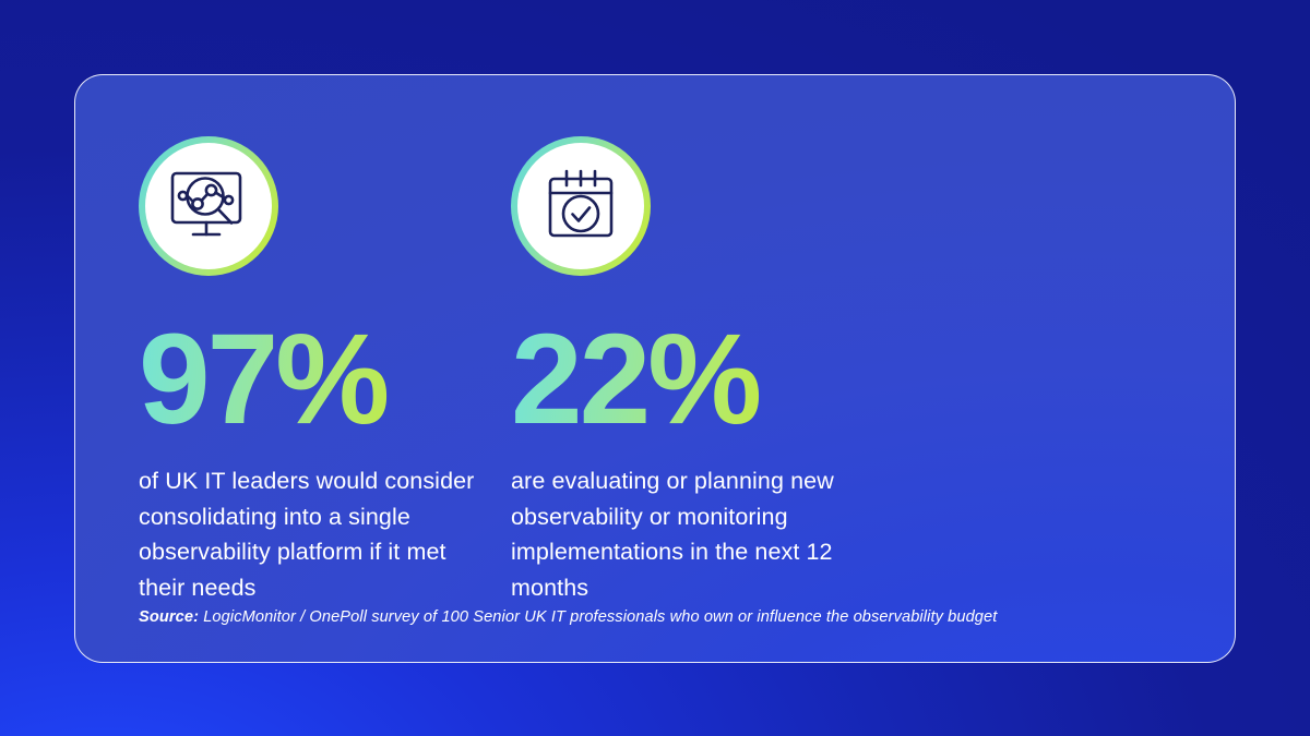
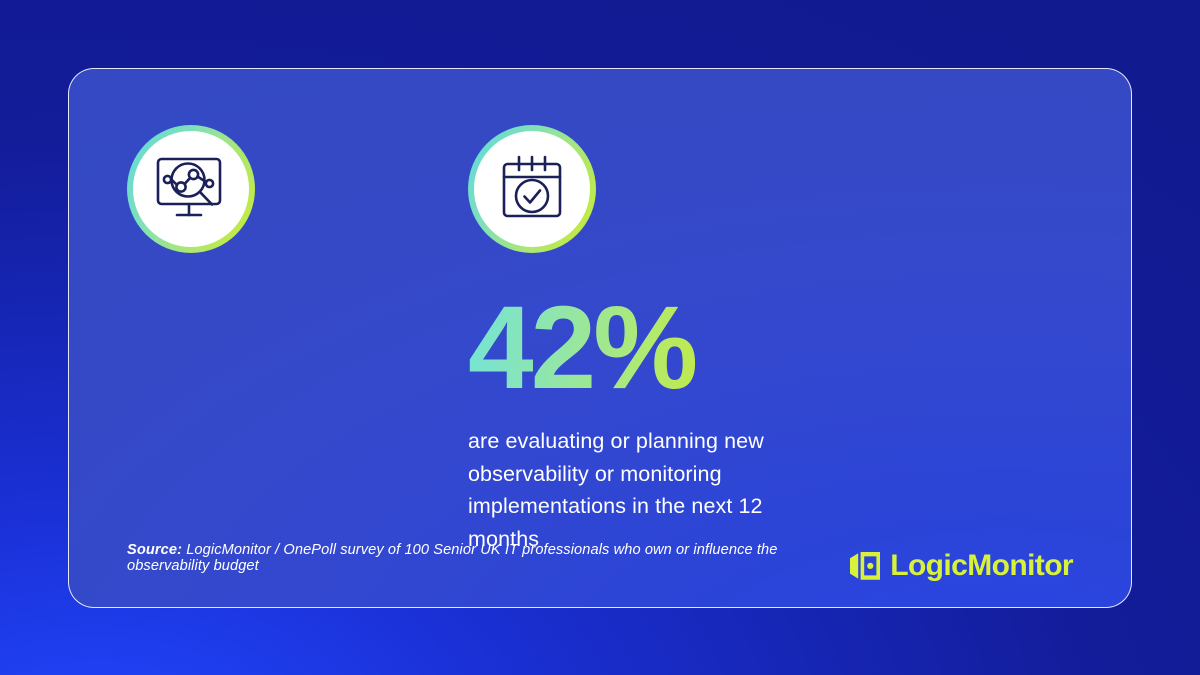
- 97%
- of UK IT leaders would consider consolidating into a single observability platform if it met their needs
- 22%
+ 42%
  are evaluating or planning new observability or monitoring implementations in the next 12 months
  Source: LogicMonitor / OnePoll survey of 100 Senior UK IT professionals who own or influence the observability budget
+ LogicMonitor
